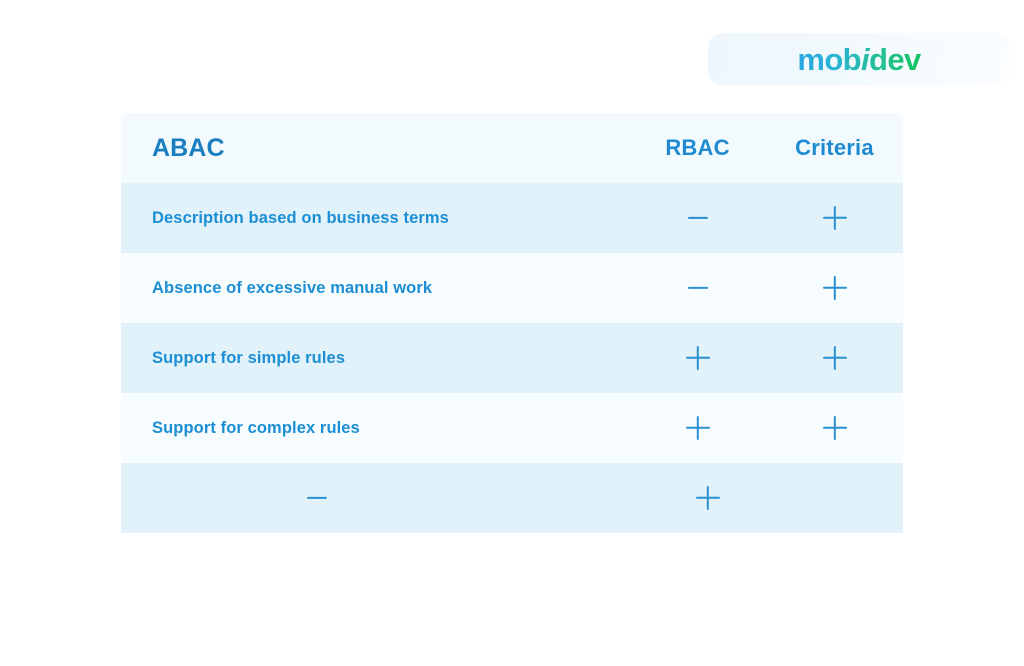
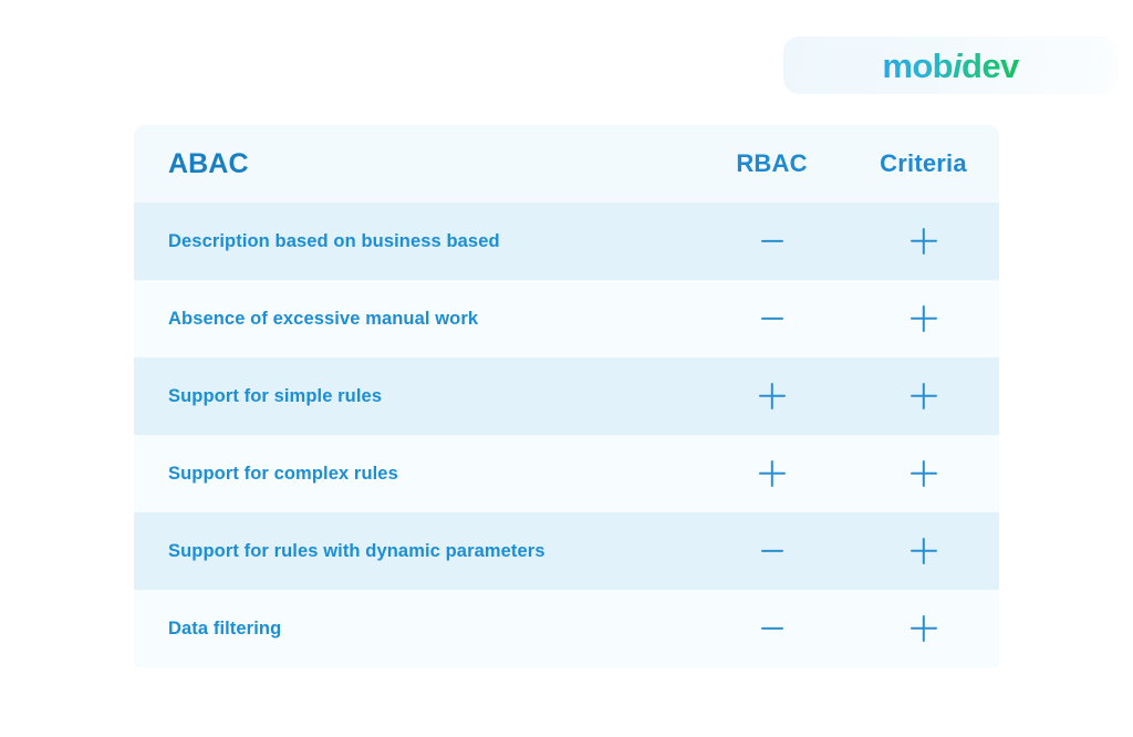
  mobidev
  ABAC
  RBAC
  Criteria
- Description based on business terms
+ Description based on business based
  Absence of excessive manual work
  Support for simple rules
  Support for complex rules
+ Support for rules with dynamic parameters
+ Data filtering
